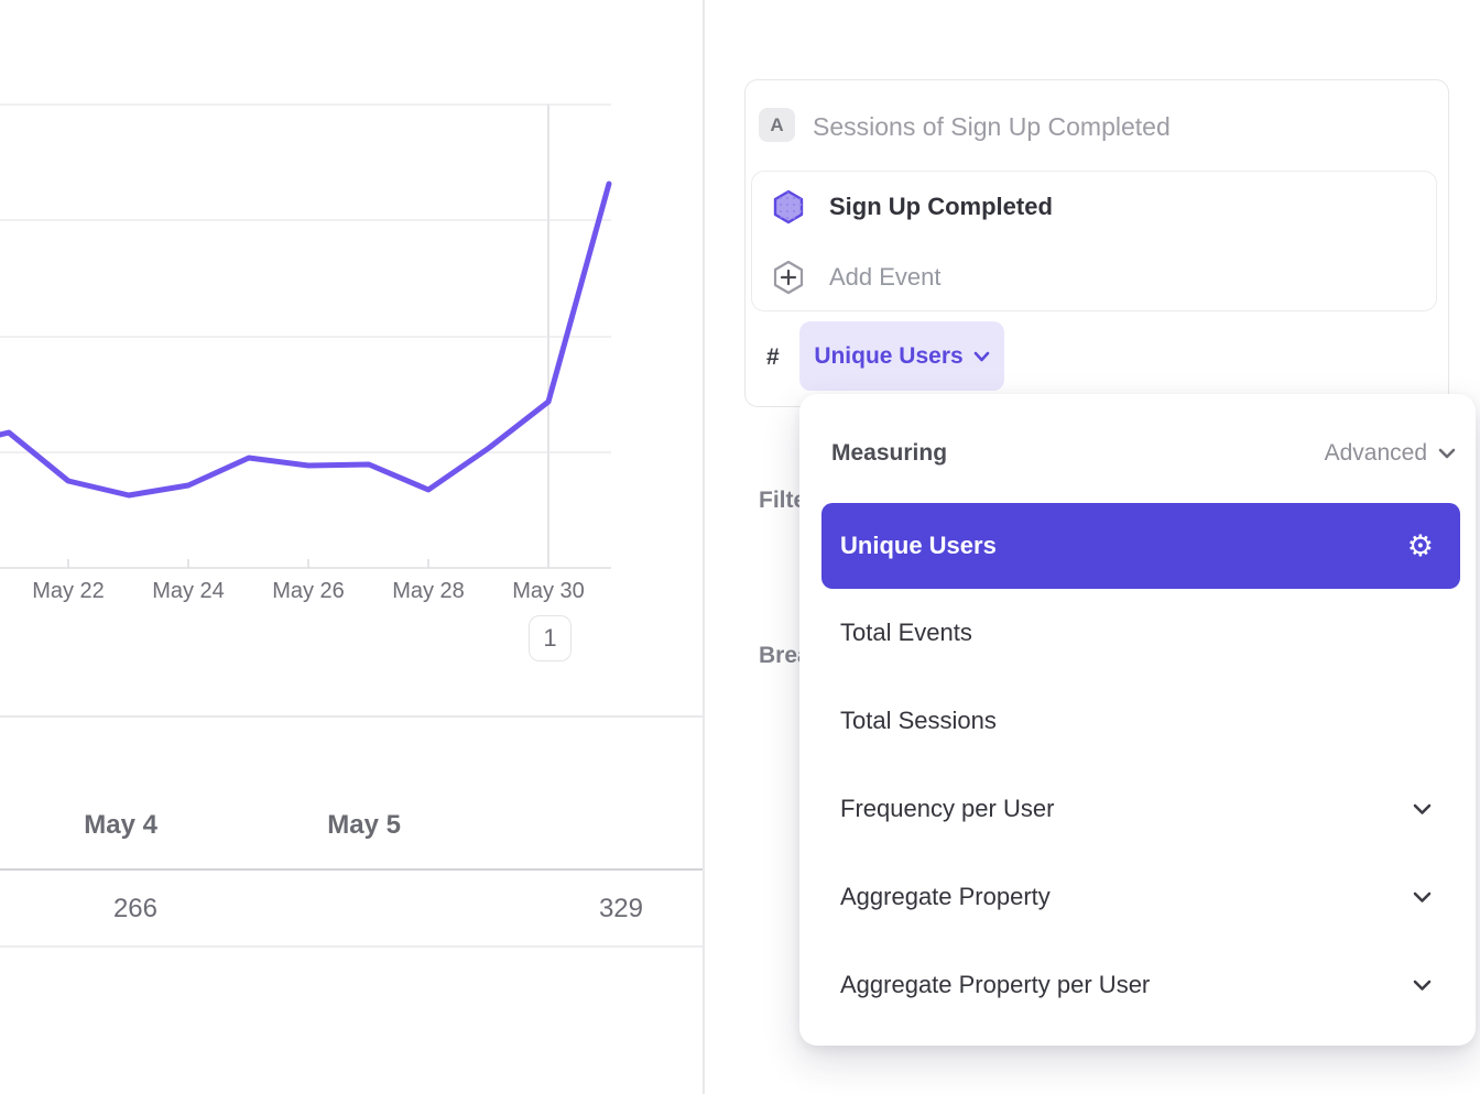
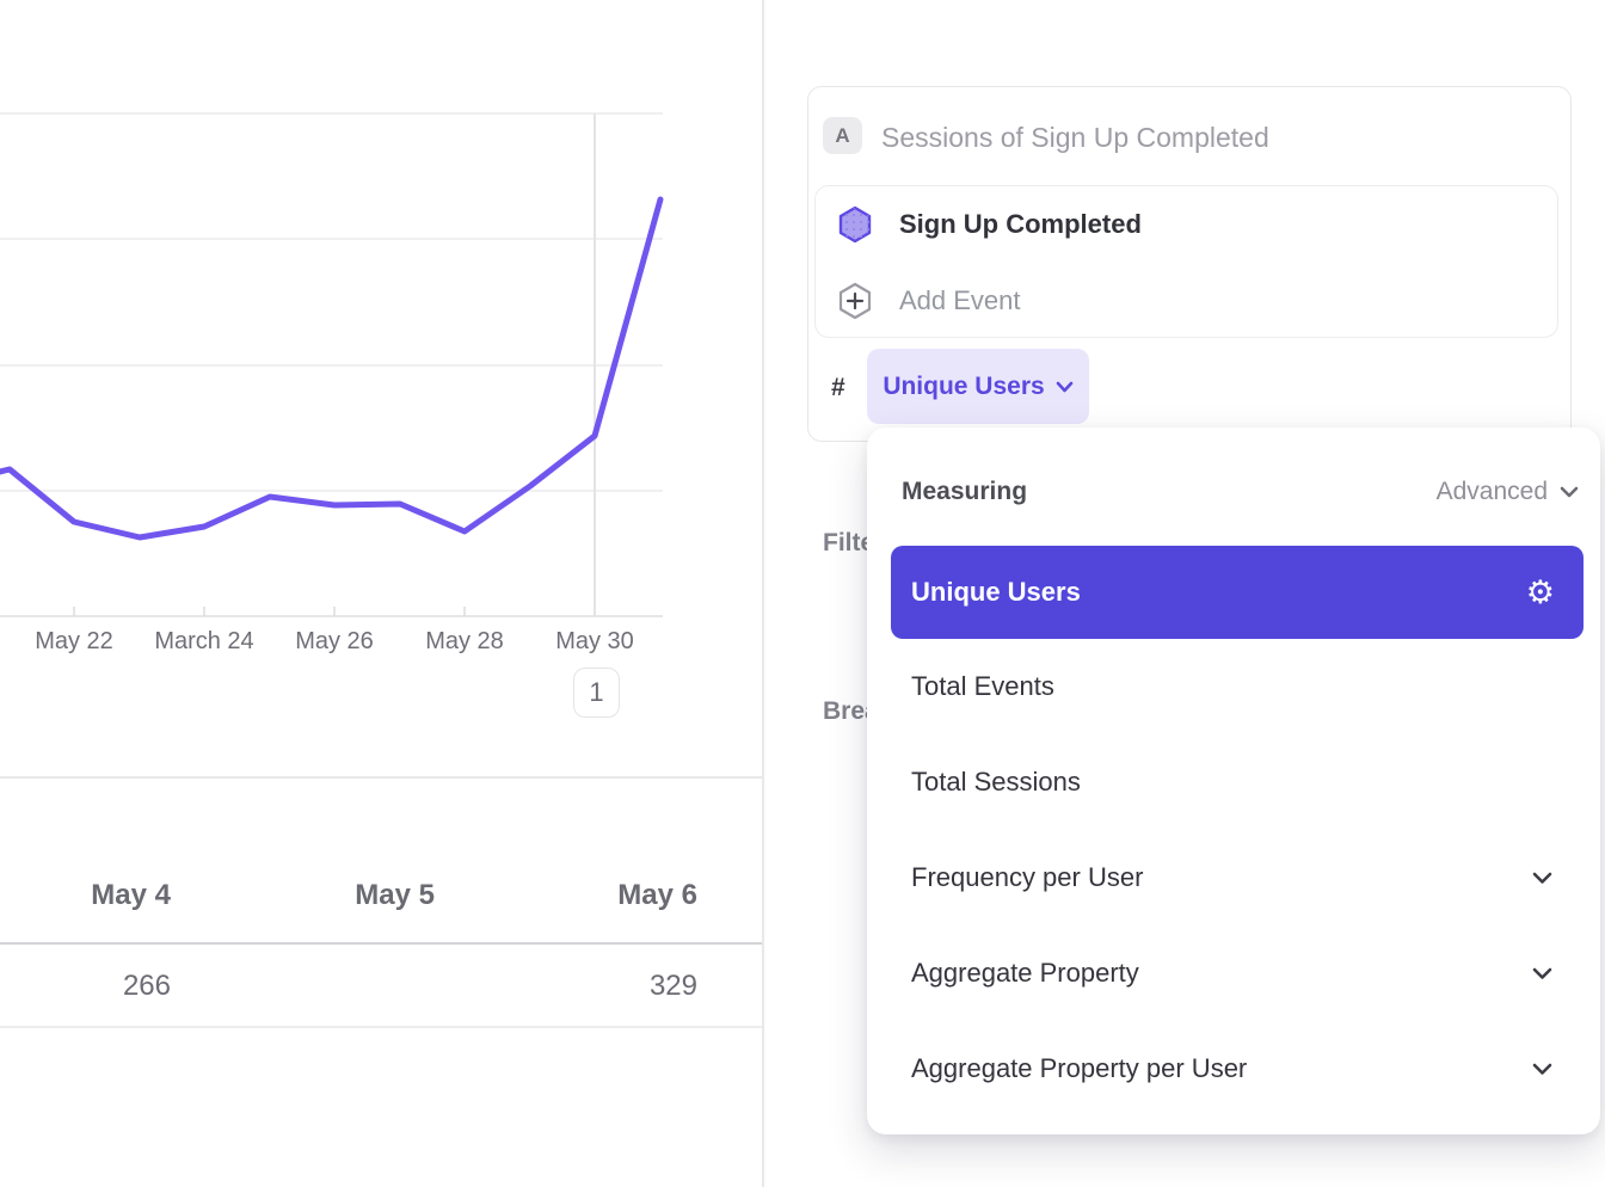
  May 22
- May 24
+ March 24
  May 26
  May 28
  May 30
  1
  May 4
  May 5
+ May 6
  266
  329
  A
  Sessions of Sign Up Completed
  Sign Up Completed
  Add Event
  #
  Unique Users
  Measuring
  Advanced
  Unique Users
  ⚙
  Total Events
  Total Sessions
  Frequency per User
  Aggregate Property
  Aggregate Property per User
